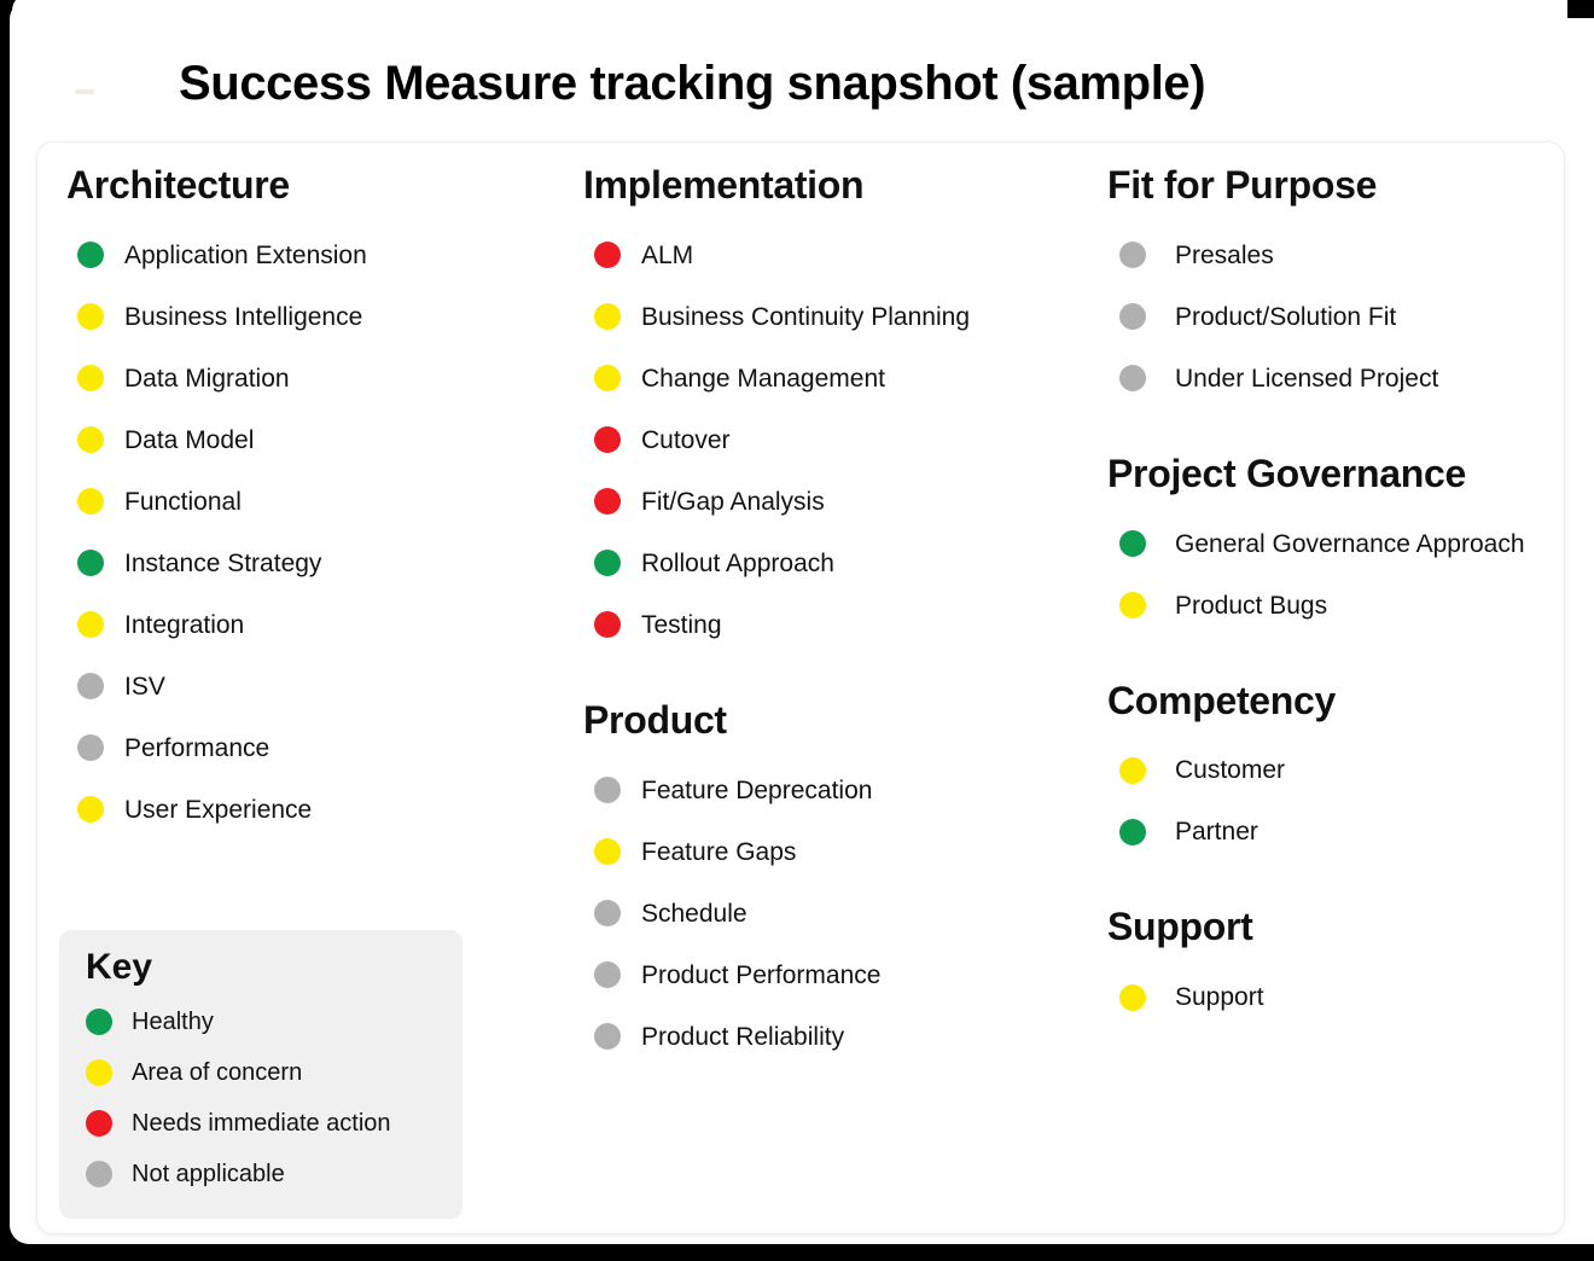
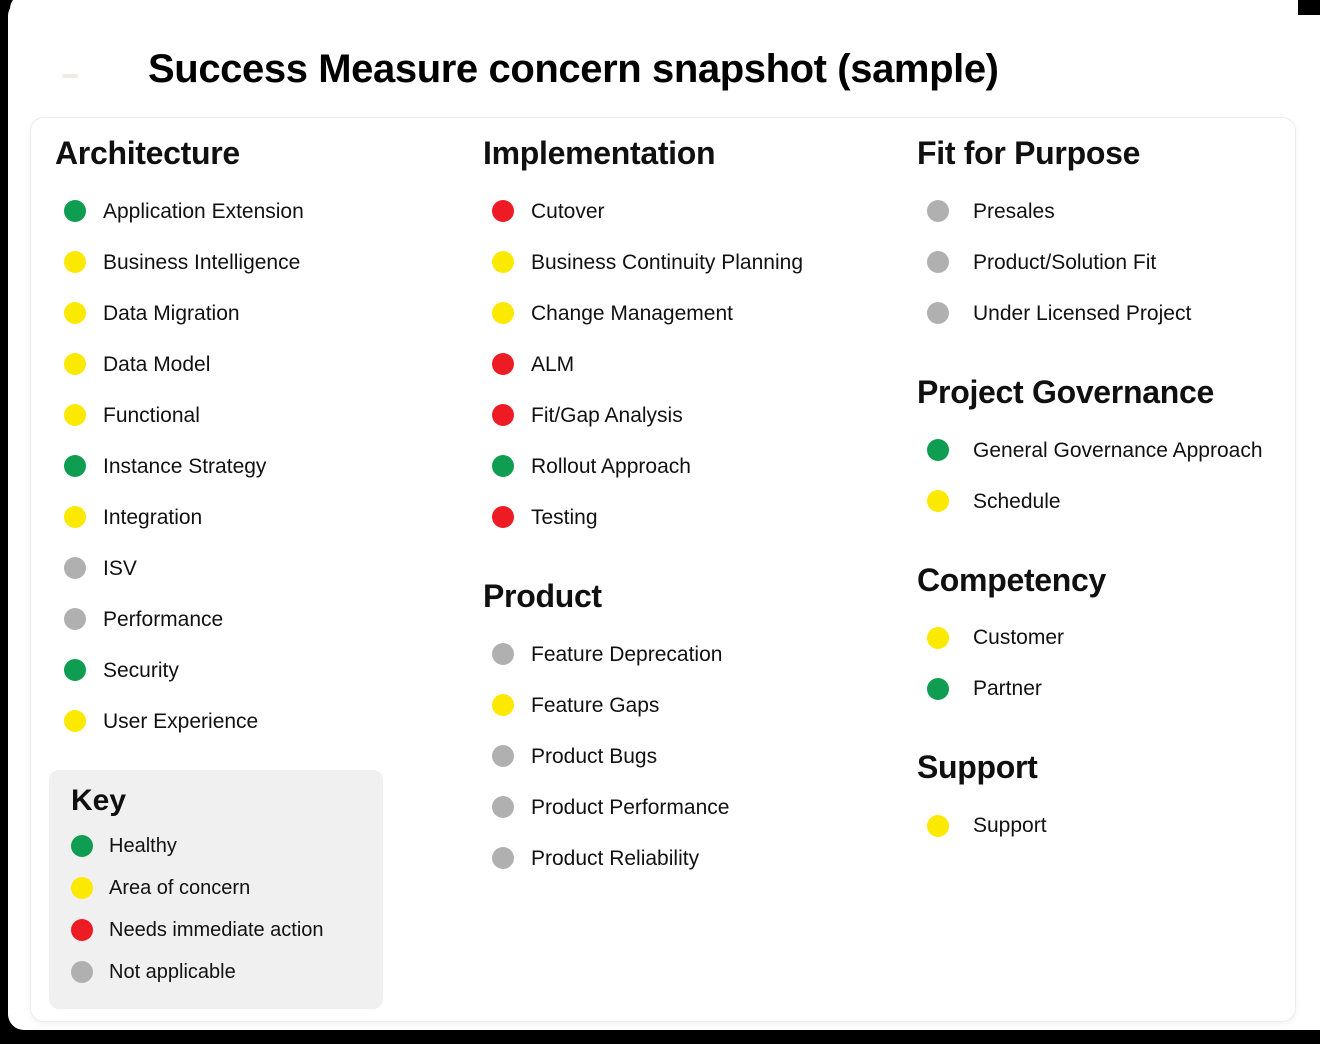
- Success Measure tracking snapshot (sample)
+ Success Measure concern snapshot (sample)
  Architecture
  Application Extension
  Business Intelligence
  Data Migration
  Data Model
  Functional
  Instance Strategy
  Integration
  ISV
  Performance
+ Security
  User Experience
  Implementation
- ALM
+ Cutover
  Business Continuity Planning
  Change Management
- Cutover
+ ALM
  Fit/Gap Analysis
  Rollout Approach
  Testing
  Product
  Feature Deprecation
  Feature Gaps
- Schedule
+ Product Bugs
  Product Performance
  Product Reliability
  Fit for Purpose
  Presales
  Product/Solution Fit
  Under Licensed Project
  Project Governance
  General Governance Approach
- Product Bugs
+ Schedule
  Competency
  Customer
  Partner
  Support
  Support
  Key
  Healthy
  Area of concern
  Needs immediate action
  Not applicable
